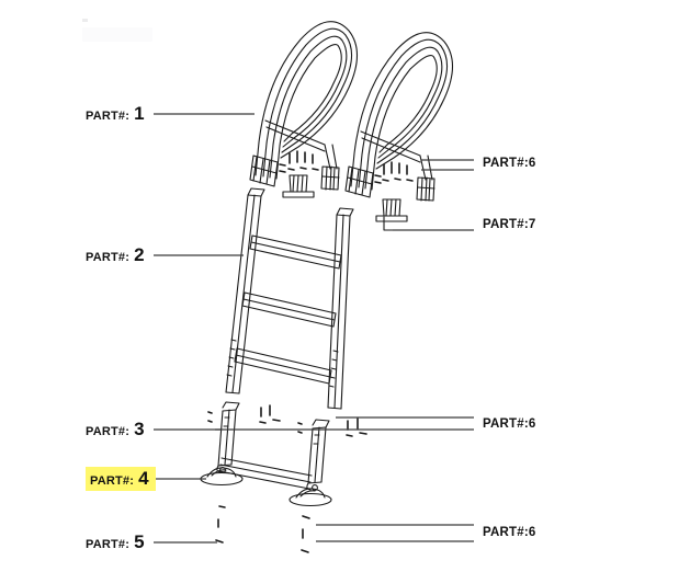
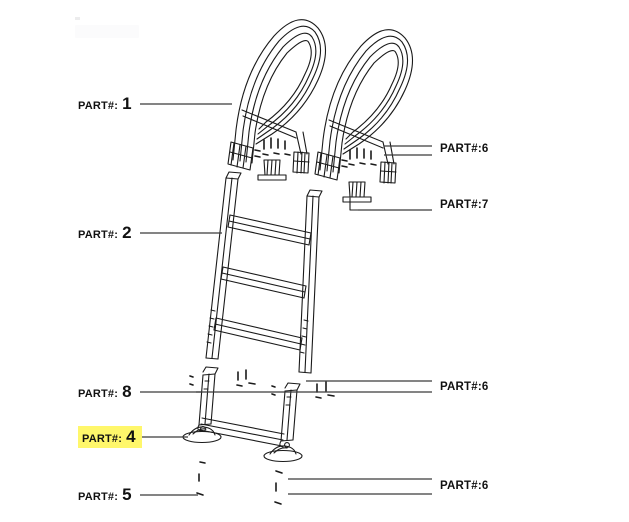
  PART#:
  1
  PART#:
  2
  PART#:
- 3
+ 8
  PART#:
  4
  PART#:
  5
  PART#:6
  PART#:7
  PART#:6
  PART#:6
